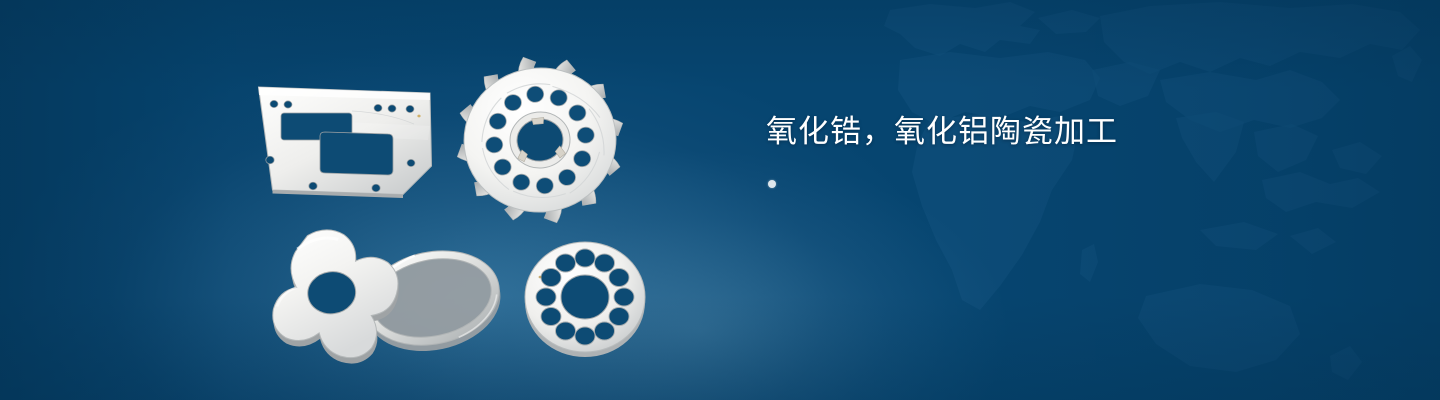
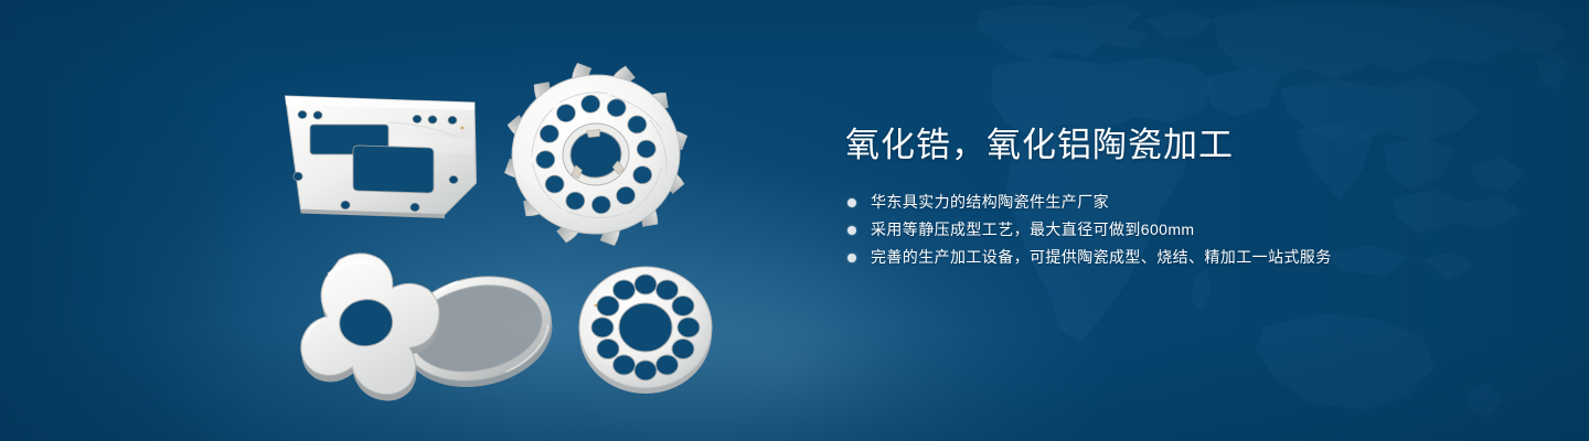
  氧化锆，氧化铝陶瓷加工
+ 华东具实力的结构陶瓷件生产厂家
+ 采用等静压成型工艺，最大直径可做到600mm
+ 完善的生产加工设备，可提供陶瓷成型、烧结、精加工一站式服务
